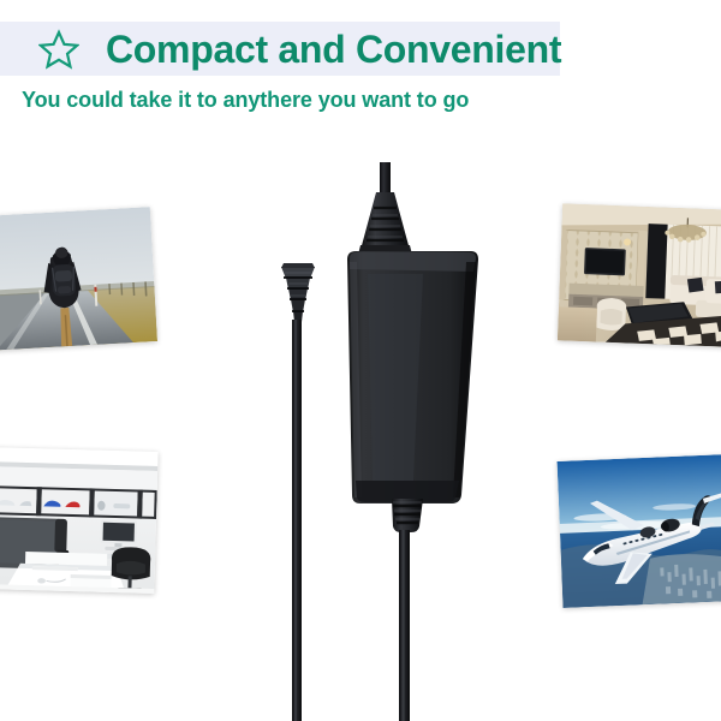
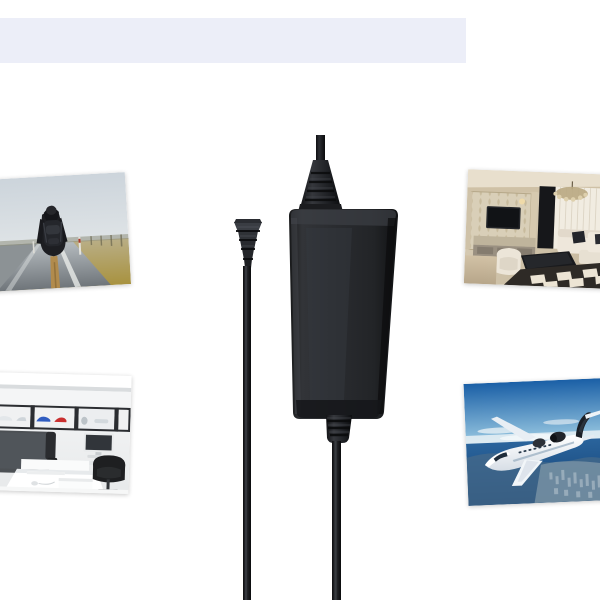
- Compact and Convenient
- You could take it to anythere you want to go
